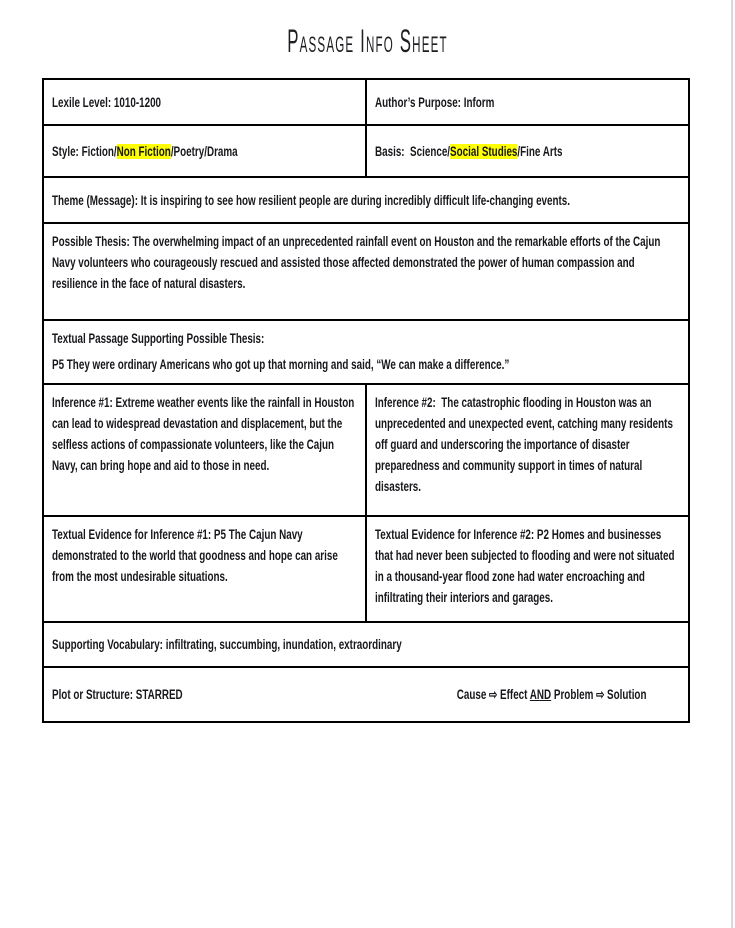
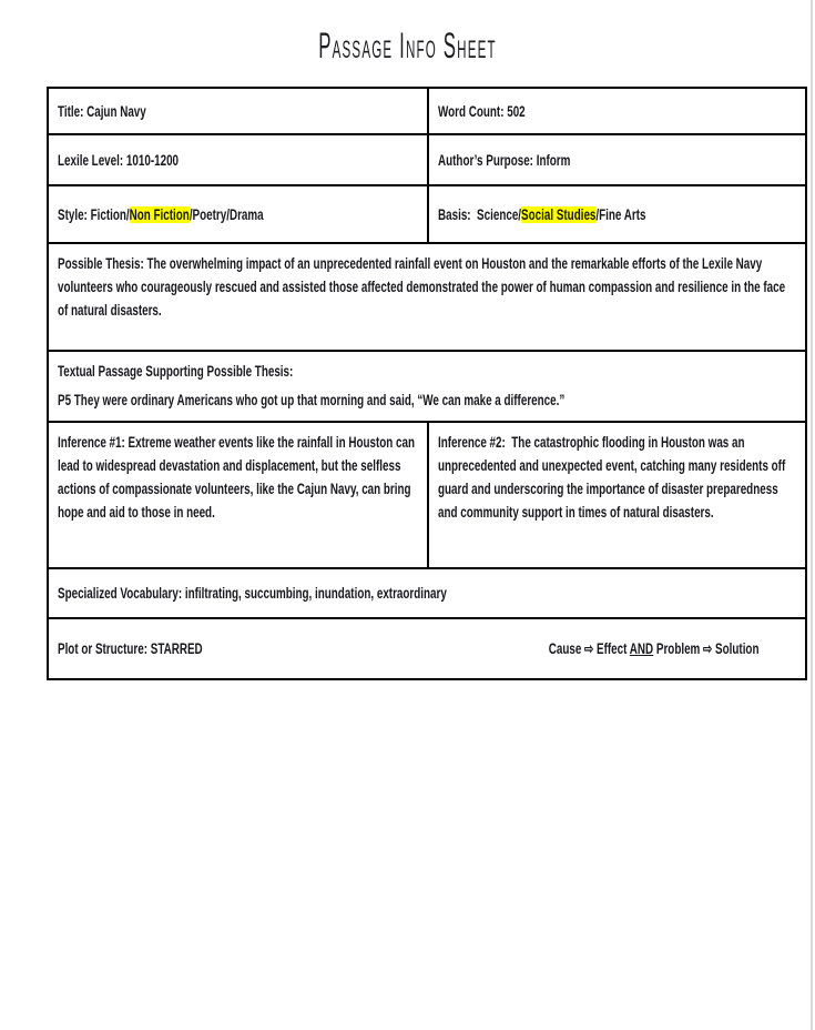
  Passage Info Sheet
+ Title: Cajun Navy	Word Count: 502
  Lexile Level: 1010-1200	Author’s Purpose: Inform
  Style: Fiction/Non Fiction/Poetry/Drama	Basis: Science/Social Studies/Fine Arts
- Theme (Message): It is inspiring to see how resilient people are during incredibly difficult life-changing events.
- Possible Thesis: The overwhelming impact of an unprecedented rainfall event on Houston and the remarkable efforts of the Cajun Navy volunteers who courageously rescued and assisted those affected demonstrated the power of human compassion and resilience in the face of natural disasters.
+ Possible Thesis: The overwhelming impact of an unprecedented rainfall event on Houston and the remarkable efforts of the Lexile Navy volunteers who courageously rescued and assisted those affected demonstrated the power of human compassion and resilience in the face of natural disasters.
  Textual Passage Supporting Possible Thesis: P5 They were ordinary Americans who got up that morning and said, “We can make a difference.”
  Inference #1: Extreme weather events like the rainfall in Houston can lead to widespread devastation and displacement, but the selfless actions of compassionate volunteers, like the Cajun Navy, can bring hope and aid to those in need.	Inference #2: The catastrophic flooding in Houston was an unprecedented and unexpected event, catching many residents off guard and underscoring the importance of disaster preparedness and community support in times of natural disasters.
- Textual Evidence for Inference #1: P5 The Cajun Navy demonstrated to the world that goodness and hope can arise from the most undesirable situations.	Textual Evidence for Inference #2: P2 Homes and businesses that had never been subjected to flooding and were not situated in a thousand-year flood zone had water encroaching and infiltrating their interiors and garages.
- Supporting Vocabulary: infiltrating, succumbing, inundation, extraordinary
+ Specialized Vocabulary: infiltrating, succumbing, inundation, extraordinary
  Plot or Structure: STARRED Cause ⇨ Effect AND Problem ⇨ Solution
